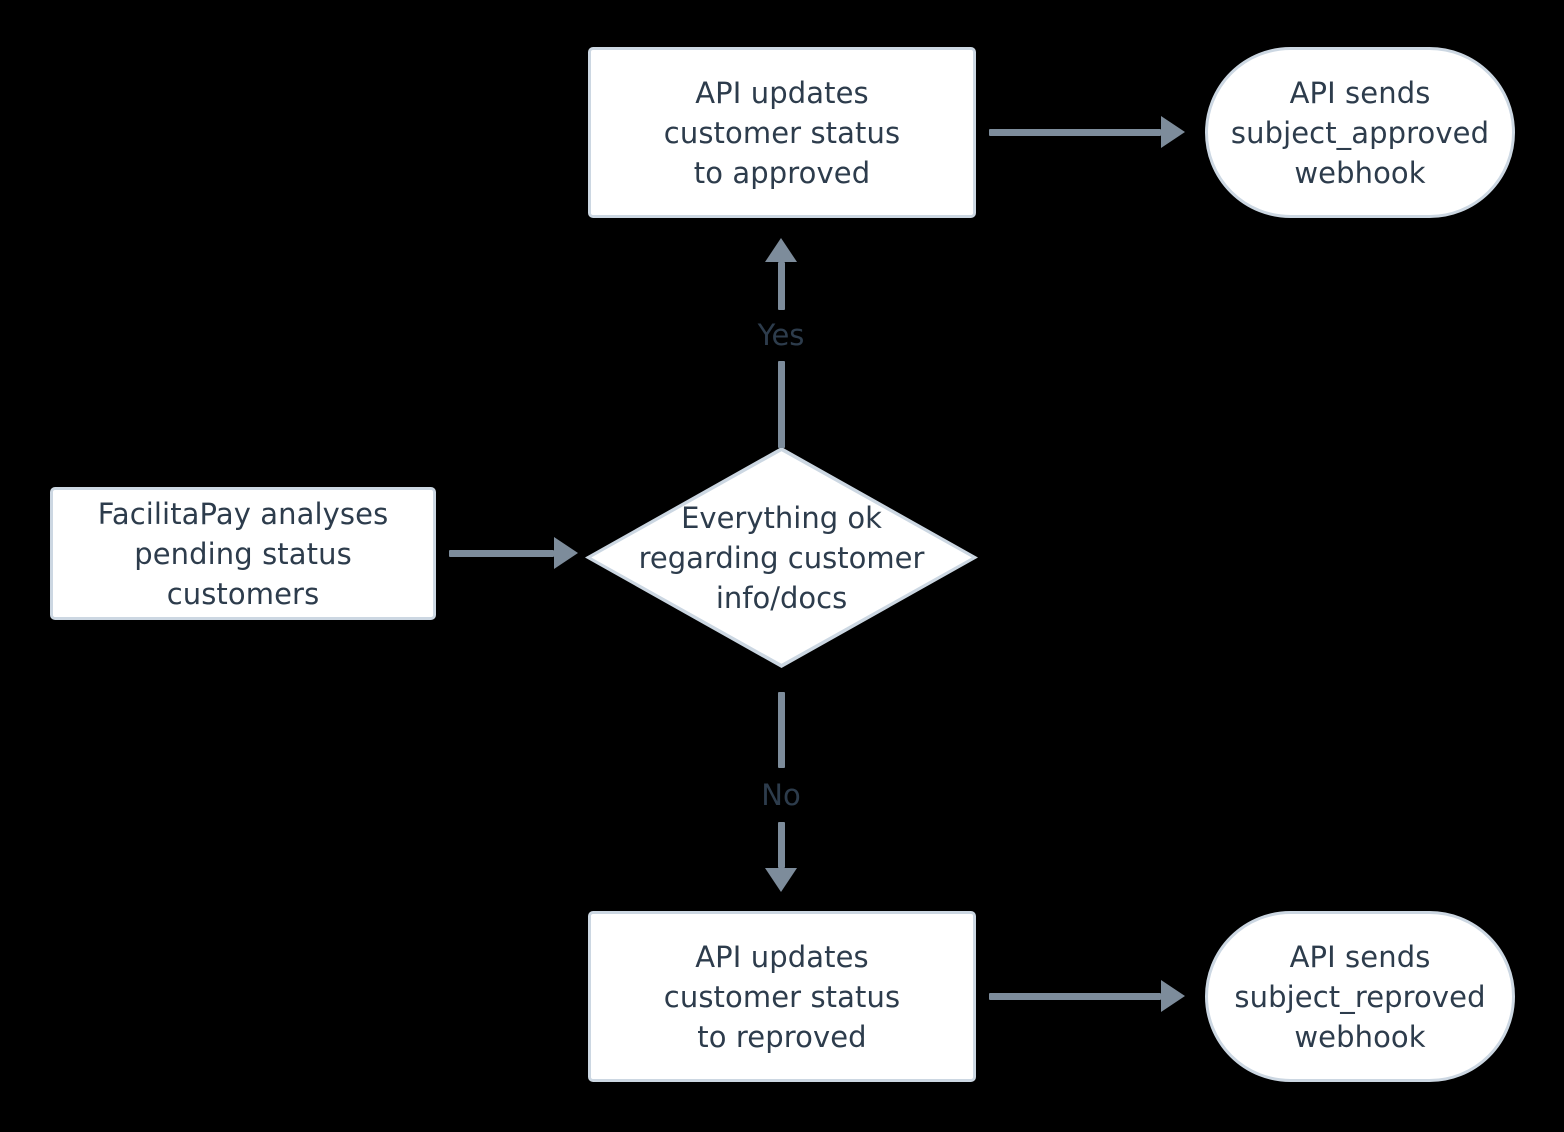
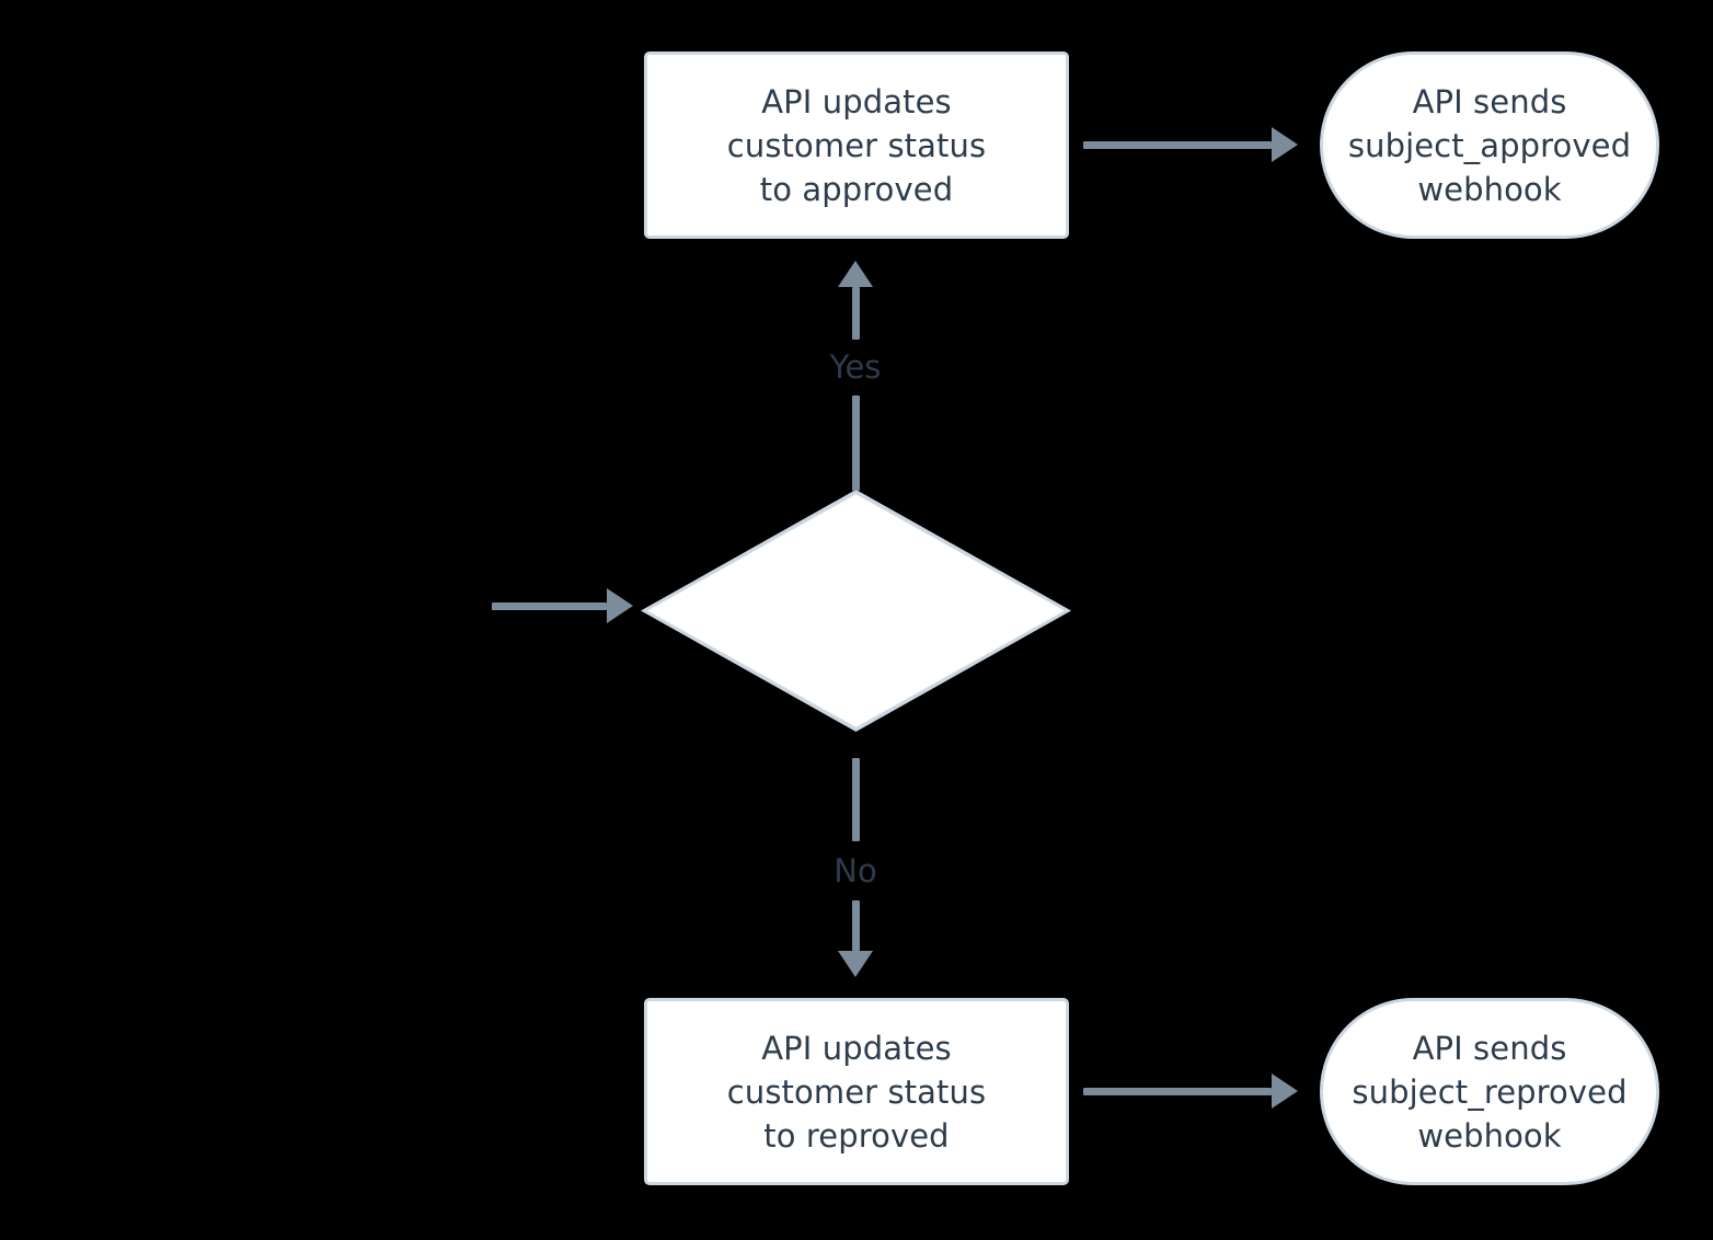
  API updates
  customer status
  to approved
  API sends
  subject_approved
  webhook
- FacilitaPay analyses
- pending status customers
- Everything ok
- regarding customer
- info/docs
  API updates
  customer status
  to reproved
  API sends
  subject_reproved
  webhook
  Yes
  No
